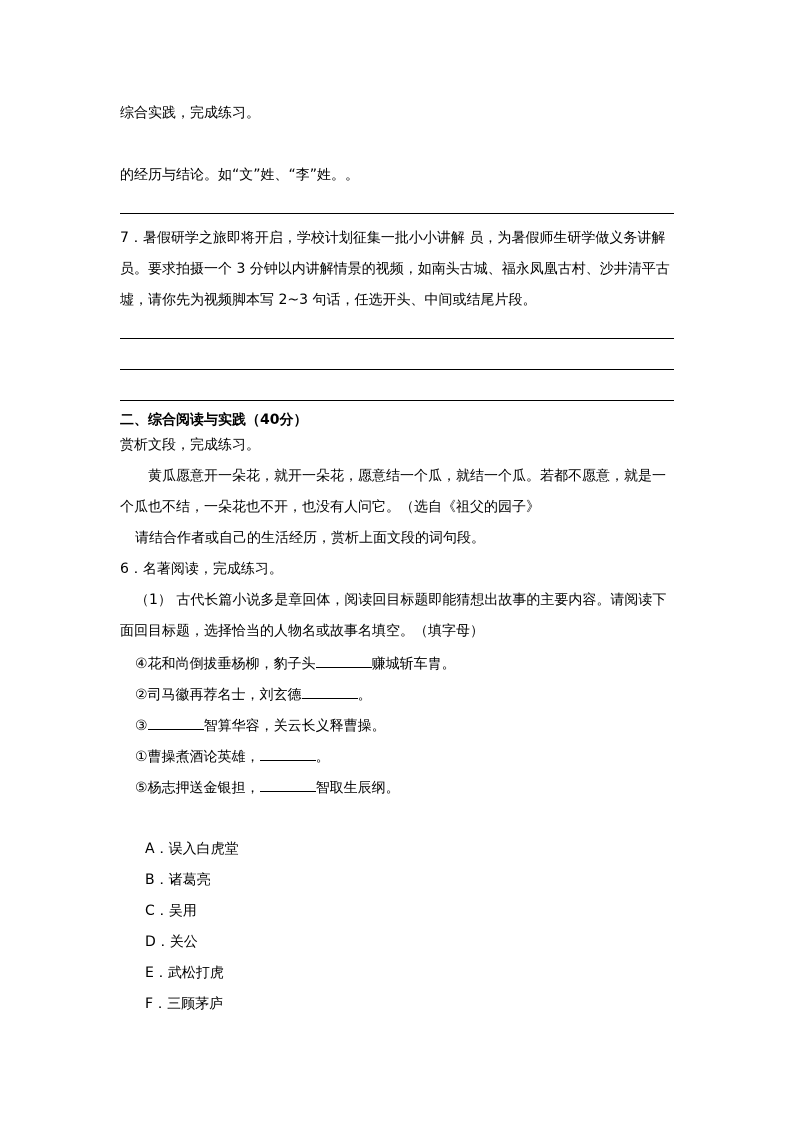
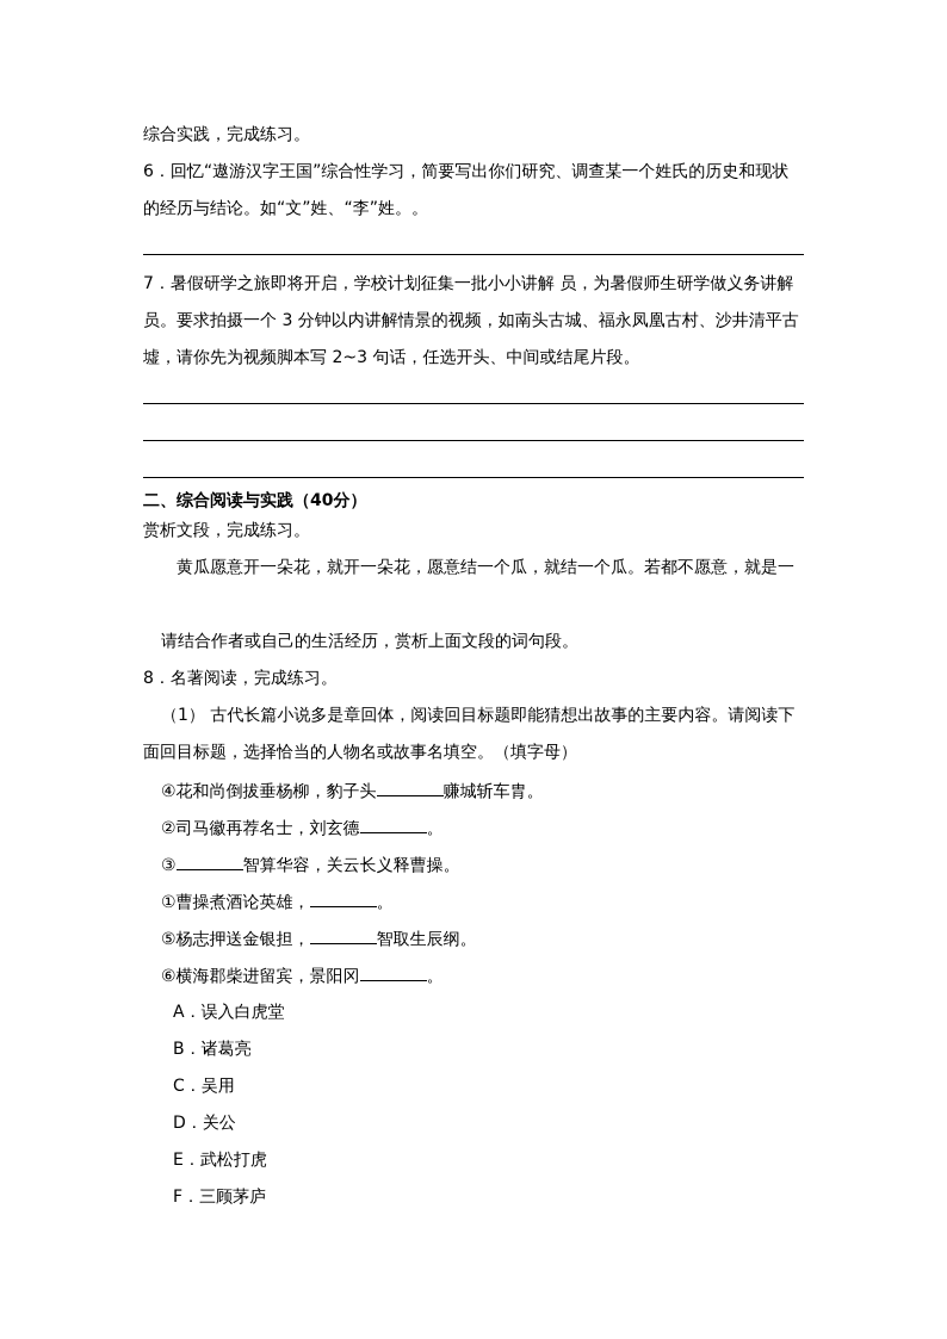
  综合实践，完成练习。
+ 6．回忆“遨游汉字王国”综合性学习，简要写出你们研究、调查某一个姓氏的历史和现状
  的经历与结论。如“文”姓、“李”姓。。
  7．暑假研学之旅即将开启，学校计划征集一批小小讲解 员，为暑假师生研学做义务讲解
  员。要求拍摄一个 3 分钟以内讲解情景的视频，如南头古城、福永凤凰古村、沙井清平古
  墟，请你先为视频脚本写 2~3 句话，任选开头、中间或结尾片段。
  二、综合阅读与实践（40分）
  赏析文段，完成练习。
  黄瓜愿意开一朵花，就开一朵花，愿意结一个瓜，就结一个瓜。若都不愿意，就是一
- 个瓜也不结，一朵花也不开，也没有人问它。（选自《祖父的园子》
  请结合作者或自己的生活经历，赏析上面文段的词句段。
- 6．名著阅读，完成练习。
+ 8．名著阅读，完成练习。
  （1） 古代长篇小说多是章回体，阅读回目标题即能猜想出故事的主要内容。请阅读下
  面回目标题，选择恰当的人物名或故事名填空。（填字母）
  ④花和尚倒拔垂杨柳，豹子头 赚城斩车胄。
  ②司马徽再荐名士，刘玄德 。
  ③ 智算华容，关云长义释曹操。
  ①曹操煮酒论英雄， 。
  ⑤杨志押送金银担， 智取生辰纲。
+ ⑥横海郡柴进留宾，景阳冈 。
  A．误入白虎堂
  B．诸葛亮
  C．吴用
  D．关公
  E．武松打虎
  F．三顾茅庐
